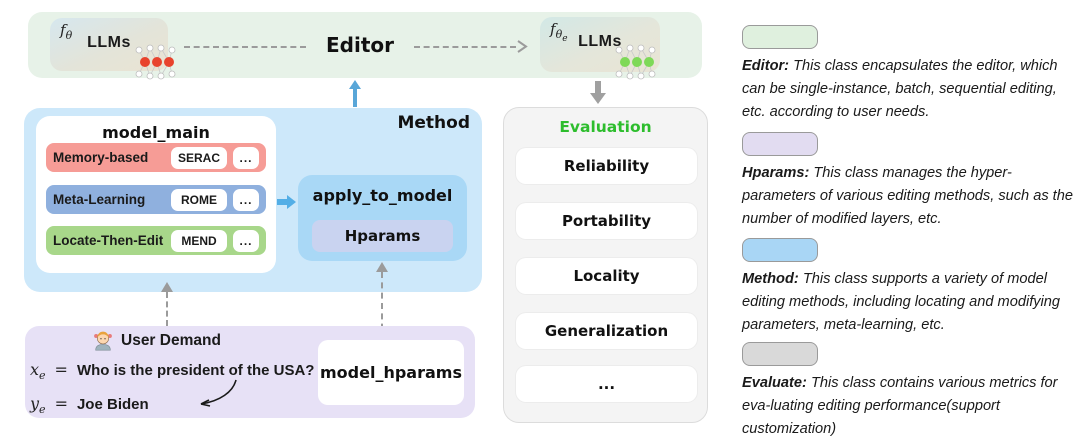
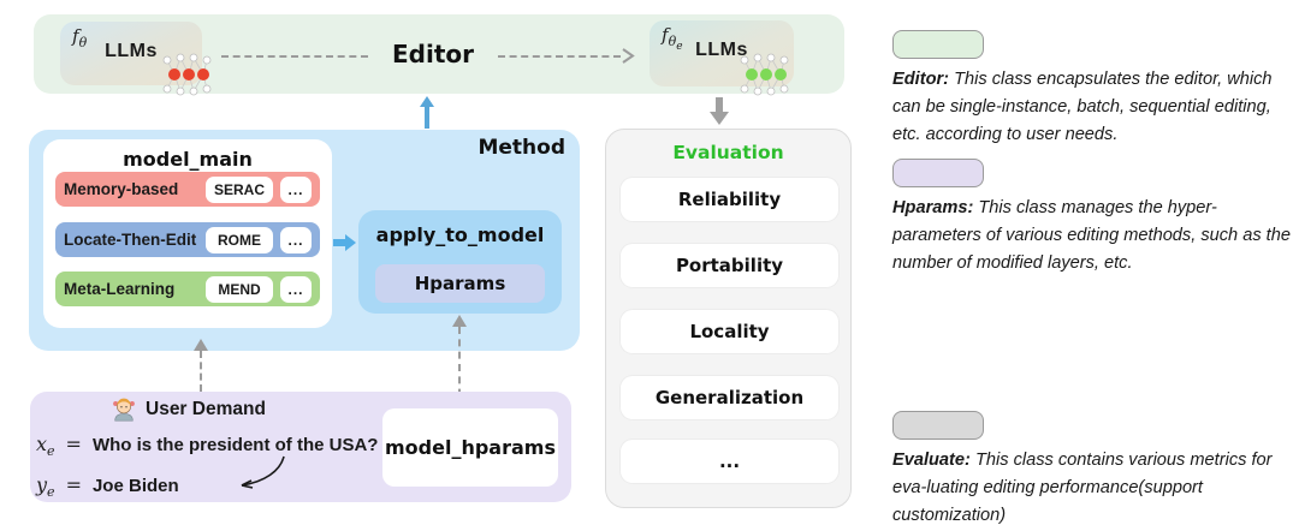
  fθ
  LLMs
  Editor
  fθe
  LLMs
  Method
  model_main
  Memory-based
  SERAC
  ...
- Meta-Learning
+ Locate-Then-Edit
  ROME
  ...
- Locate-Then-Edit
+ Meta-Learning
  MEND
  ...
  apply_to_model
  Hparams
  User Demand
  xe
  =
  Who is the president of the USA?
  ye
  =
  Joe Biden
  model_hparams
  Evaluation
  Reliability
  Portability
  Locality
  Generalization
  ...
  Editor: This class encapsulates the editor, which can be single-instance, batch, sequential editing, etc. according to user needs.
  Hparams: This class manages the hyper-parameters of various editing methods, such as the number of modified layers, etc.
- Method: This class supports a variety of model editing methods, including locating and modifying parameters, meta-learning, etc.
  Evaluate: This class contains various metrics for eva-luating editing performance(support customization)
